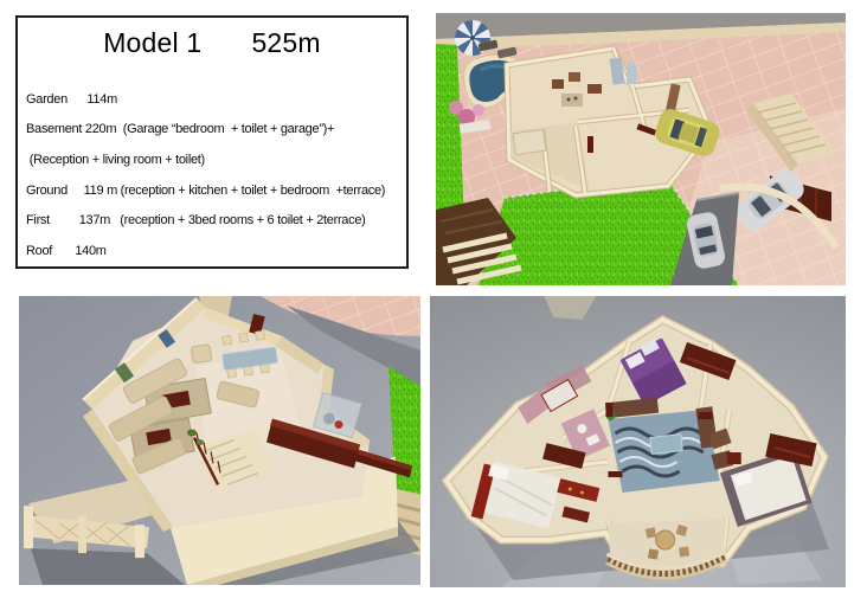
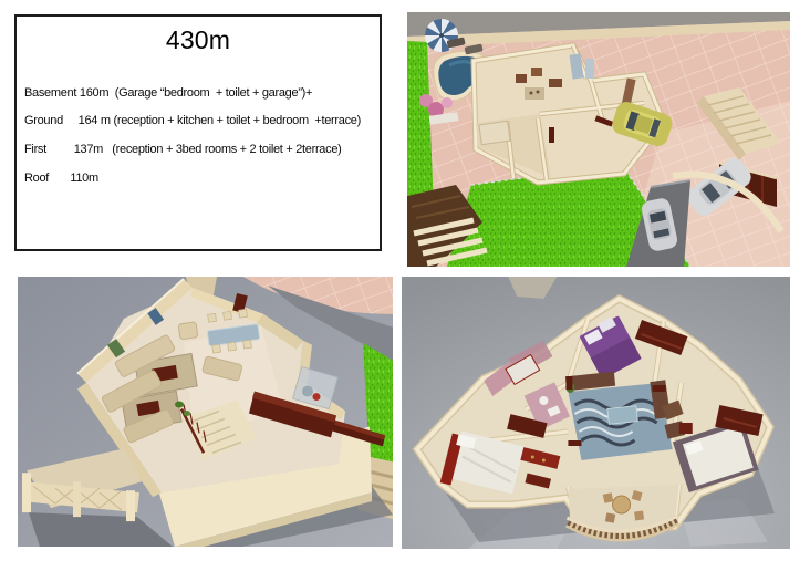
- Model 1
- 525m
+ 430m
- Garden 114m
- Basement 220m (Garage “bedroom + toilet + garage”)+
+ Basement 160m (Garage “bedroom + toilet + garage”)+
- (Reception + living room + toilet)
- Ground 119 m (reception + kitchen + toilet + bedroom +terrace)
+ Ground 164 m (reception + kitchen + toilet + bedroom +terrace)
- First 137m (reception + 3bed rooms + 6 toilet + 2terrace)
+ First 137m (reception + 3bed rooms + 2 toilet + 2terrace)
- Roof 140m
+ Roof 110m
